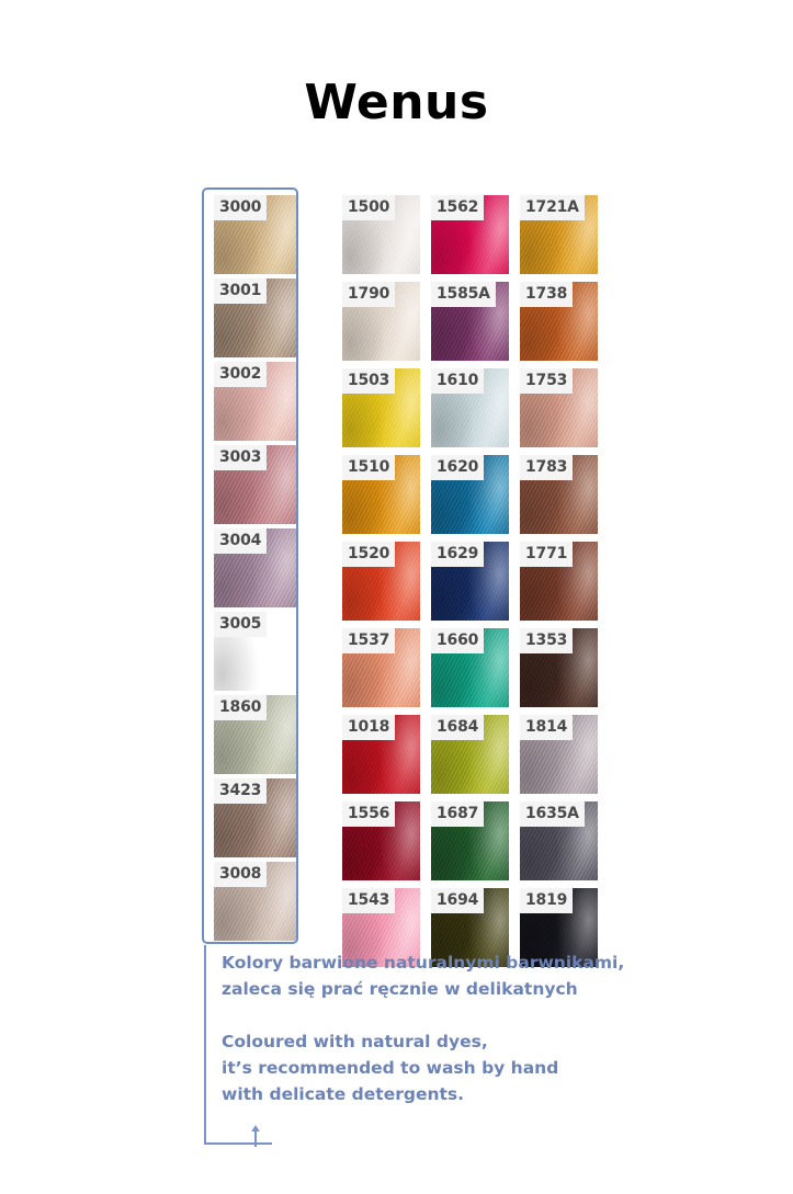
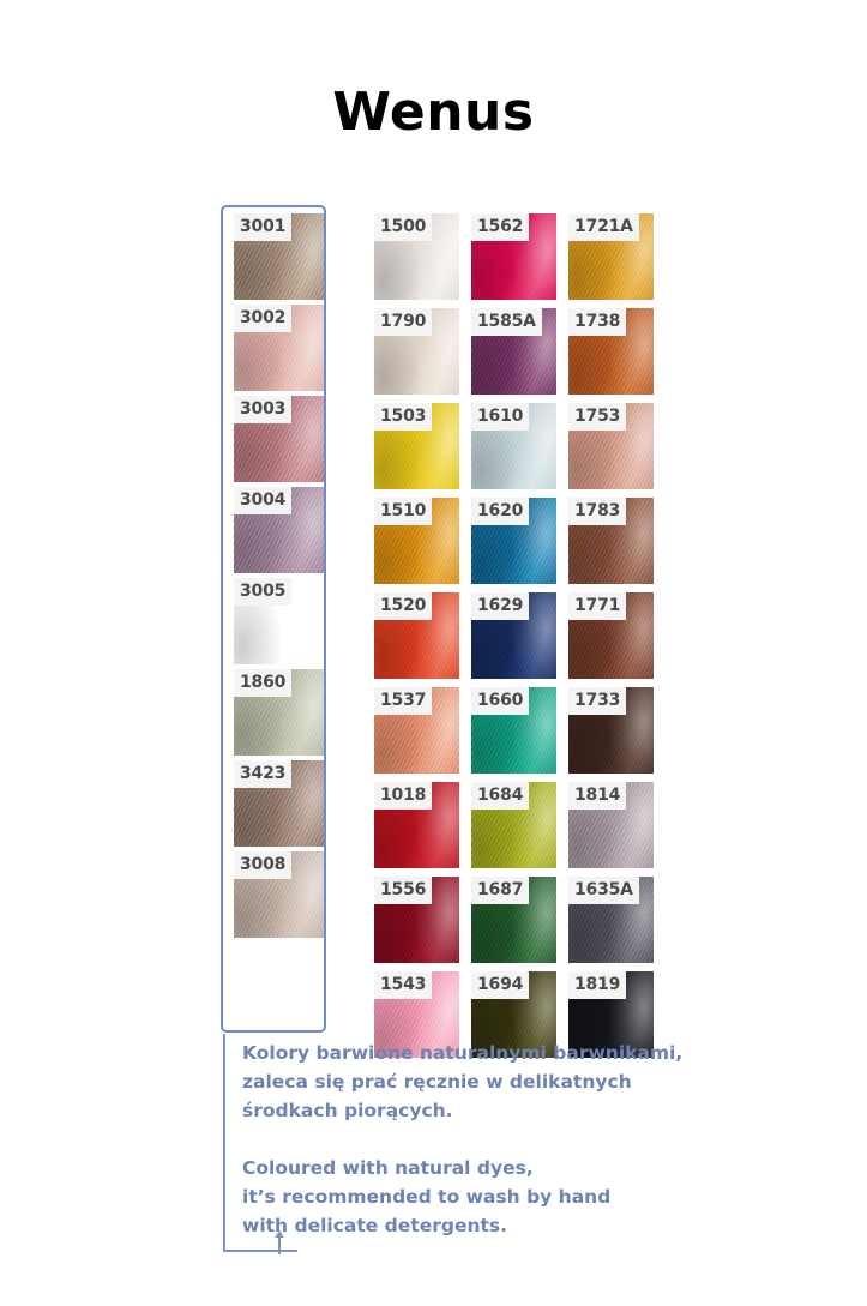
  Wenus
- 3000
  3001
  3002
  3003
  3004
  3005
  1860
  3423
  3008
  1500
  1562
  1721A
  1790
  1585A
  1738
  1503
  1610
  1753
  1510
  1620
  1783
  1520
  1629
  1771
  1537
  1660
- 1353
+ 1733
  1018
  1684
  1814
  1556
  1687
  1635A
  1543
  1694
  1819
  Kolory barwione naturalnymi barwnikami,
  zaleca się prać ręcznie w delikatnych
+ środkach piorących.
  Coloured with natural dyes,
  it’s recommended to wash by hand
  with delicate detergents.
